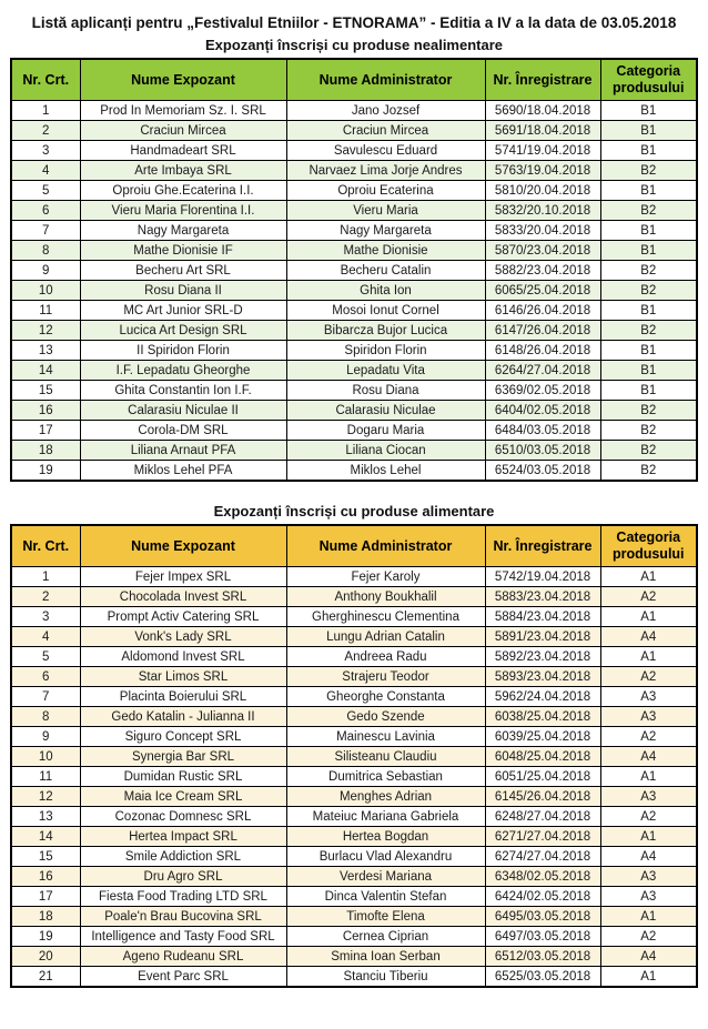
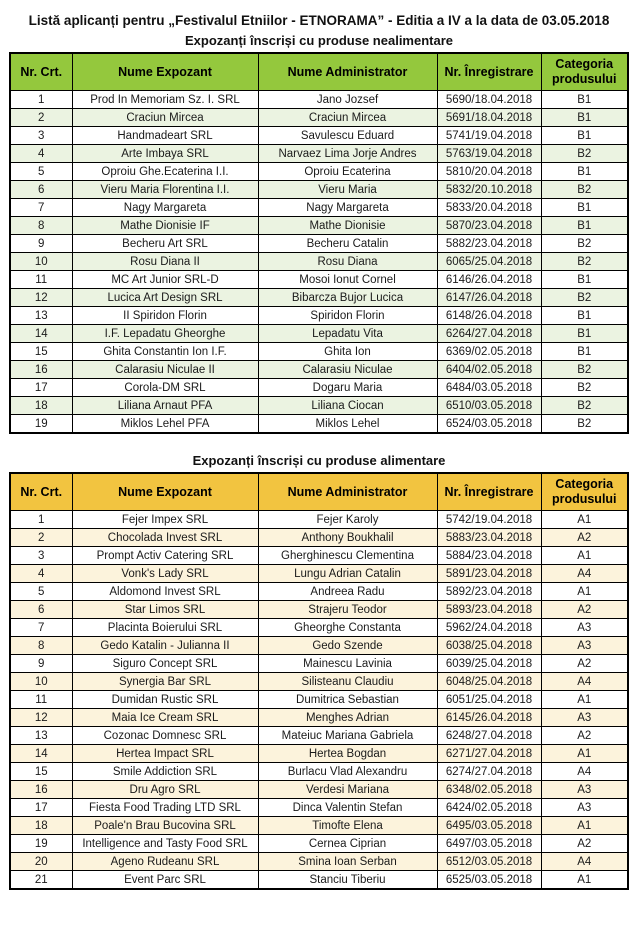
  Listă aplicanți pentru „Festivalul Etniilor - ETNORAMA” - Editia a IV a la data de 03.05.2018
  Expozanți înscriși cu produse nealimentare
  Nr. Crt.	Nume Expozant	Nume Administrator	Nr. Înregistrare	Categoria produsului
  1	Prod In Memoriam Sz. I. SRL	Jano Jozsef	5690/18.04.2018	B1
  2	Craciun Mircea	Craciun Mircea	5691/18.04.2018	B1
  3	Handmadeart SRL	Savulescu Eduard	5741/19.04.2018	B1
  4	Arte Imbaya SRL	Narvaez Lima Jorje Andres	5763/19.04.2018	B2
  5	Oproiu Ghe.Ecaterina I.I.	Oproiu Ecaterina	5810/20.04.2018	B1
  6	Vieru Maria Florentina I.I.	Vieru Maria	5832/20.10.2018	B2
  7	Nagy Margareta	Nagy Margareta	5833/20.04.2018	B1
  8	Mathe Dionisie IF	Mathe Dionisie	5870/23.04.2018	B1
  9	Becheru Art SRL	Becheru Catalin	5882/23.04.2018	B2
- 10	Rosu Diana II	Ghita Ion	6065/25.04.2018	B2
+ 10	Rosu Diana II	Rosu Diana	6065/25.04.2018	B2
  11	MC Art Junior SRL-D	Mosoi Ionut Cornel	6146/26.04.2018	B1
  12	Lucica Art Design SRL	Bibarcza Bujor Lucica	6147/26.04.2018	B2
  13	II Spiridon Florin	Spiridon Florin	6148/26.04.2018	B1
  14	I.F. Lepadatu Gheorghe	Lepadatu Vita	6264/27.04.2018	B1
- 15	Ghita Constantin Ion I.F.	Rosu Diana	6369/02.05.2018	B1
+ 15	Ghita Constantin Ion I.F.	Ghita Ion	6369/02.05.2018	B1
  16	Calarasiu Niculae II	Calarasiu Niculae	6404/02.05.2018	B2
  17	Corola-DM SRL	Dogaru Maria	6484/03.05.2018	B2
  18	Liliana Arnaut PFA	Liliana Ciocan	6510/03.05.2018	B2
  19	Miklos Lehel PFA	Miklos Lehel	6524/03.05.2018	B2
  Expozanți înscriși cu produse alimentare
  Nr. Crt.	Nume Expozant	Nume Administrator	Nr. Înregistrare	Categoria produsului
  1	Fejer Impex SRL	Fejer Karoly	5742/19.04.2018	A1
  2	Chocolada Invest SRL	Anthony Boukhalil	5883/23.04.2018	A2
  3	Prompt Activ Catering SRL	Gherghinescu Clementina	5884/23.04.2018	A1
  4	Vonk's Lady SRL	Lungu Adrian Catalin	5891/23.04.2018	A4
  5	Aldomond Invest SRL	Andreea Radu	5892/23.04.2018	A1
  6	Star Limos SRL	Strajeru Teodor	5893/23.04.2018	A2
  7	Placinta Boierului SRL	Gheorghe Constanta	5962/24.04.2018	A3
  8	Gedo Katalin - Julianna II	Gedo Szende	6038/25.04.2018	A3
  9	Siguro Concept SRL	Mainescu Lavinia	6039/25.04.2018	A2
  10	Synergia Bar SRL	Silisteanu Claudiu	6048/25.04.2018	A4
  11	Dumidan Rustic SRL	Dumitrica Sebastian	6051/25.04.2018	A1
  12	Maia Ice Cream SRL	Menghes Adrian	6145/26.04.2018	A3
  13	Cozonac Domnesc SRL	Mateiuc Mariana Gabriela	6248/27.04.2018	A2
  14	Hertea Impact SRL	Hertea Bogdan	6271/27.04.2018	A1
  15	Smile Addiction SRL	Burlacu Vlad Alexandru	6274/27.04.2018	A4
  16	Dru Agro SRL	Verdesi Mariana	6348/02.05.2018	A3
  17	Fiesta Food Trading LTD SRL	Dinca Valentin Stefan	6424/02.05.2018	A3
  18	Poale'n Brau Bucovina SRL	Timofte Elena	6495/03.05.2018	A1
  19	Intelligence and Tasty Food SRL	Cernea Ciprian	6497/03.05.2018	A2
  20	Ageno Rudeanu SRL	Smina Ioan Serban	6512/03.05.2018	A4
  21	Event Parc SRL	Stanciu Tiberiu	6525/03.05.2018	A1
